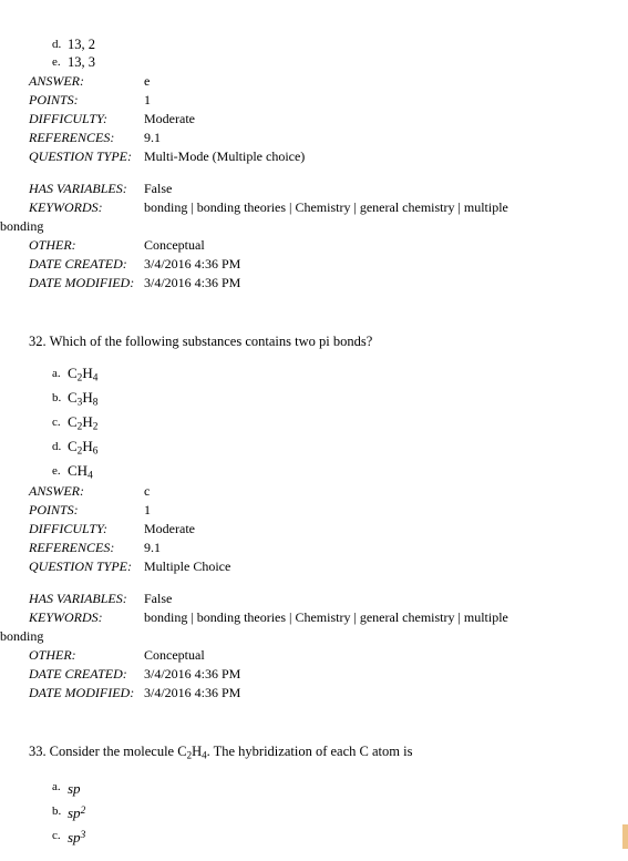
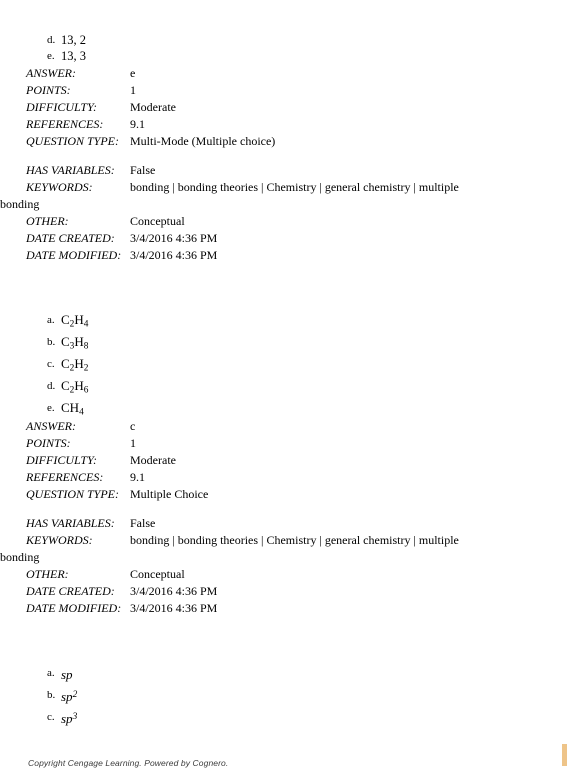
  d.
  13, 2
  e.
  13, 3
  ANSWER:
  e
  POINTS:
  1
  DIFFICULTY:
  Moderate
  REFERENCES:
  9.1
  QUESTION TYPE:
  Multi-Mode (Multiple choice)
  HAS VARIABLES:
  False
  KEYWORDS:
  bonding | bonding theories | Chemistry | general chemistry | multiple bonding
  OTHER:
  Conceptual
  DATE CREATED:
  3/4/2016 4:36 PM
  DATE MODIFIED:
  3/4/2016 4:36 PM
- 32. Which of the following substances contains two pi bonds?
  a.
  C2H4
  b.
  C3H8
  c.
  C2H2
  d.
  C2H6
  e.
  CH4
  ANSWER:
  c
  POINTS:
  1
  DIFFICULTY:
  Moderate
  REFERENCES:
  9.1
  QUESTION TYPE:
  Multiple Choice
  HAS VARIABLES:
  False
  KEYWORDS:
  bonding | bonding theories | Chemistry | general chemistry | multiple bonding
  OTHER:
  Conceptual
  DATE CREATED:
  3/4/2016 4:36 PM
  DATE MODIFIED:
  3/4/2016 4:36 PM
- 33. Consider the molecule C2H4. The hybridization of each C atom is
  a.
  sp
  b.
  sp2
  c.
  sp3
+ Copyright Cengage Learning. Powered by Cognero.
